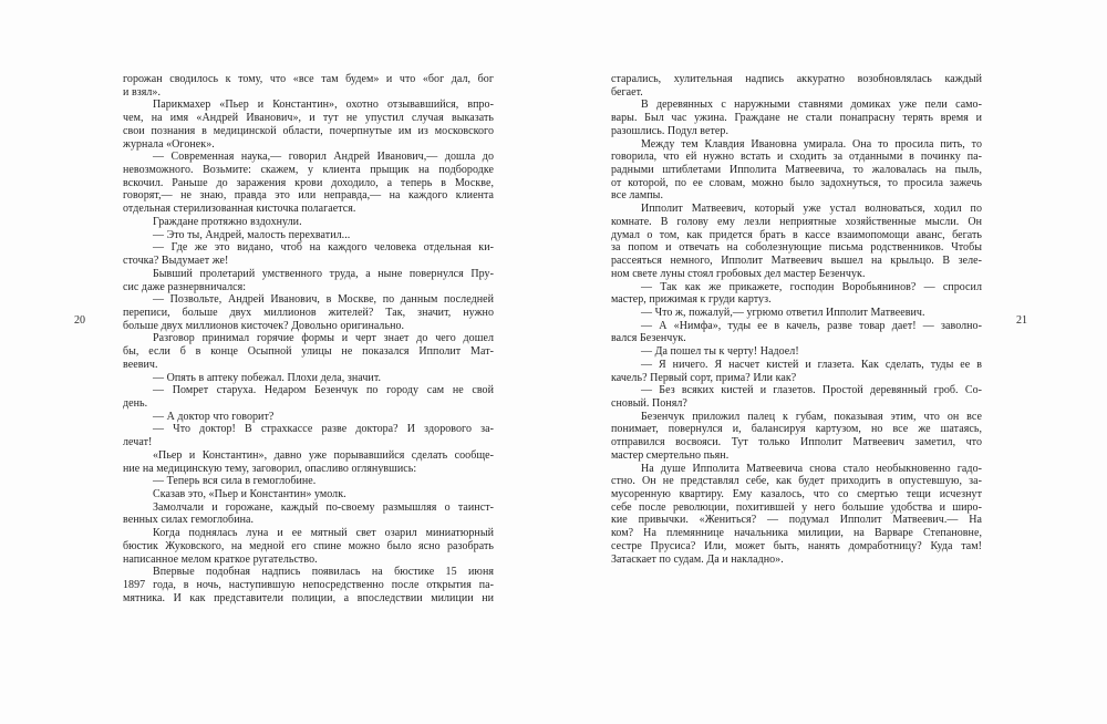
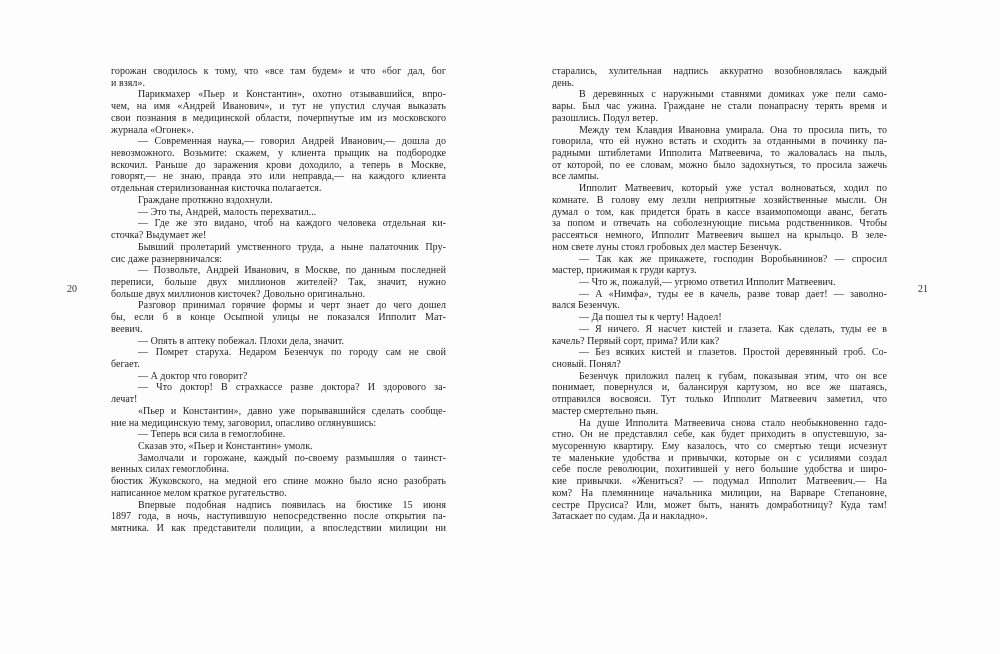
  20
  горожан сводилось к тому, что «все там будем» и что «бог дал, бог
  и взял».
  Парикмахер «Пьер и Константин», охотно отзывавшийся, впро-
  чем, на имя «Андрей Иванович», и тут не упустил случая выказать
  свои познания в медицинской области, почерпнутые им из московского
  журнала «Огонек».
  — Современная наука,— говорил Андрей Иванович,— дошла до
  невозможного. Возьмите: скажем, у клиента прыщик на подбородке
  вскочил. Раньше до заражения крови доходило, а теперь в Москве,
  говорят,— не знаю, правда это или неправда,— на каждого клиента
  отдельная стерилизованная кисточка полагается.
  Граждане протяжно вздохнули.
  — Это ты, Андрей, малость перехватил...
  — Где же это видано, чтоб на каждого человека отдельная ки-
  сточка? Выдумает же!
- Бывший пролетарий умственного труда, а ныне повернулся Пру-
+ Бывший пролетарий умственного труда, а ныне палаточник Пру-
  сис даже разнервничался:
  — Позвольте, Андрей Иванович, в Москве, по данным последней
  переписи, больше двух миллионов жителей? Так, значит, нужно
  больше двух миллионов кисточек? Довольно оригинально.
  Разговор принимал горячие формы и черт знает до чего дошел
  бы, если б в конце Осыпной улицы не показался Ипполит Мат-
  веевич.
  — Опять в аптеку побежал. Плохи дела, значит.
  — Помрет старуха. Недаром Безенчук по городу сам не свой
- день.
+ бегает.
  — А доктор что говорит?
  — Что доктор! В страхкассе разве доктора? И здорового за-
  лечат!
  «Пьер и Константин», давно уже порывавшийся сделать сообще-
  ние на медицинскую тему, заговорил, опасливо оглянувшись:
  — Теперь вся сила в гемоглобине.
  Сказав это, «Пьер и Константин» умолк.
  Замолчали и горожане, каждый по-своему размышляя о таинст-
  венных силах гемоглобина.
- Когда поднялась луна и ее мятный свет озарил миниатюрный
  бюстик Жуковского, на медной его спине можно было ясно разобрать
  написанное мелом краткое ругательство.
  Впервые подобная надпись появилась на бюстике 15 июня
  1897 года, в ночь, наступившую непосредственно после открытия па-
  мятника. И как представители полиции, а впоследствии милиции ни
  старались, хулительная надпись аккуратно возобновлялась каждый
- бегает.
+ день.
  В деревянных с наружными ставнями домиках уже пели само-
  вары. Был час ужина. Граждане не стали понапрасну терять время и
  разошлись. Подул ветер.
  Между тем Клавдия Ивановна умирала. Она то просила пить, то
  говорила, что ей нужно встать и сходить за отданными в починку па-
  радными штиблетами Ипполита Матвеевича, то жаловалась на пыль,
  от которой, по ее словам, можно было задохнуться, то просила зажечь
  все лампы.
  Ипполит Матвеевич, который уже устал волноваться, ходил по
  комнате. В голову ему лезли неприятные хозяйственные мысли. Он
  думал о том, как придется брать в кассе взаимопомощи аванс, бегать
  за попом и отвечать на соболезнующие письма родственников. Чтобы
  рассеяться немного, Ипполит Матвеевич вышел на крыльцо. В зеле-
  ном свете луны стоял гробовых дел мастер Безенчук.
  — Так как же прикажете, господин Воробьянинов? — спросил
  мастер, прижимая к груди картуз.
  — Что ж, пожалуй,— угрюмо ответил Ипполит Матвеевич.
  — А «Нимфа», туды ее в качель, разве товар дает! — заволно-
  вался Безенчук.
  — Да пошел ты к черту! Надоел!
  — Я ничего. Я насчет кистей и глазета. Как сделать, туды ее в
  качель? Первый сорт, прима? Или как?
  — Без всяких кистей и глазетов. Простой деревянный гроб. Со-
  сновый. Понял?
  Безенчук приложил палец к губам, показывая этим, что он все
  понимает, повернулся и, балансируя картузом, но все же шатаясь,
  отправился восвояси. Тут только Ипполит Матвеевич заметил, что
  мастер смертельно пьян.
  На душе Ипполита Матвеевича снова стало необыкновенно гадо-
  стно. Он не представлял себе, как будет приходить в опустевшую, за-
  мусоренную квартиру. Ему казалось, что со смертью тещи исчезнут
+ те маленькие удобства и привычки, которые он с усилиями создал
  себе после революции, похитившей у него большие удобства и широ-
  кие привычки. «Жениться? — подумал Ипполит Матвеевич.— На
  ком? На племяннице начальника милиции, на Варваре Степановне,
  сестре Прусиса? Или, может быть, нанять домработницу? Куда там!
  Затаскает по судам. Да и накладно».
  21
